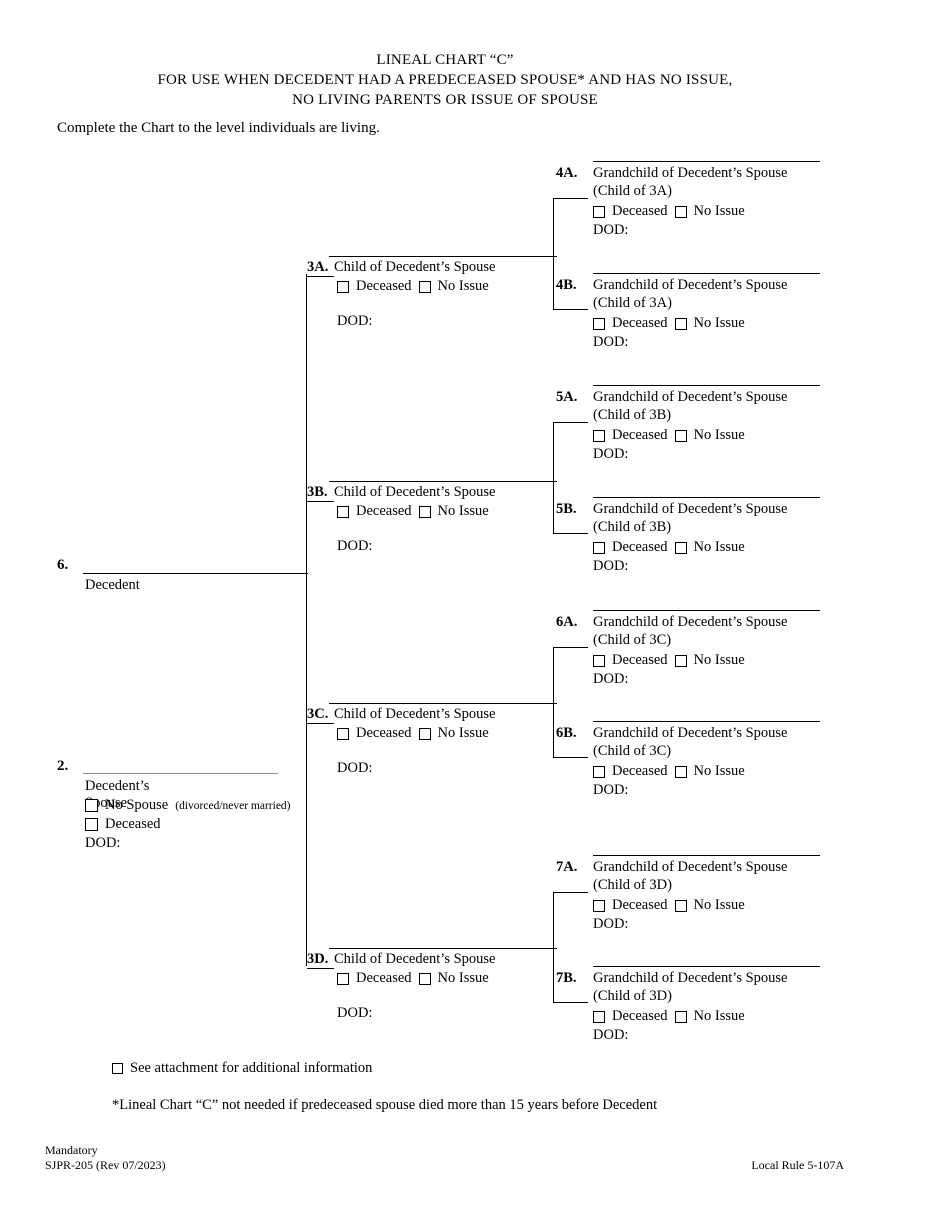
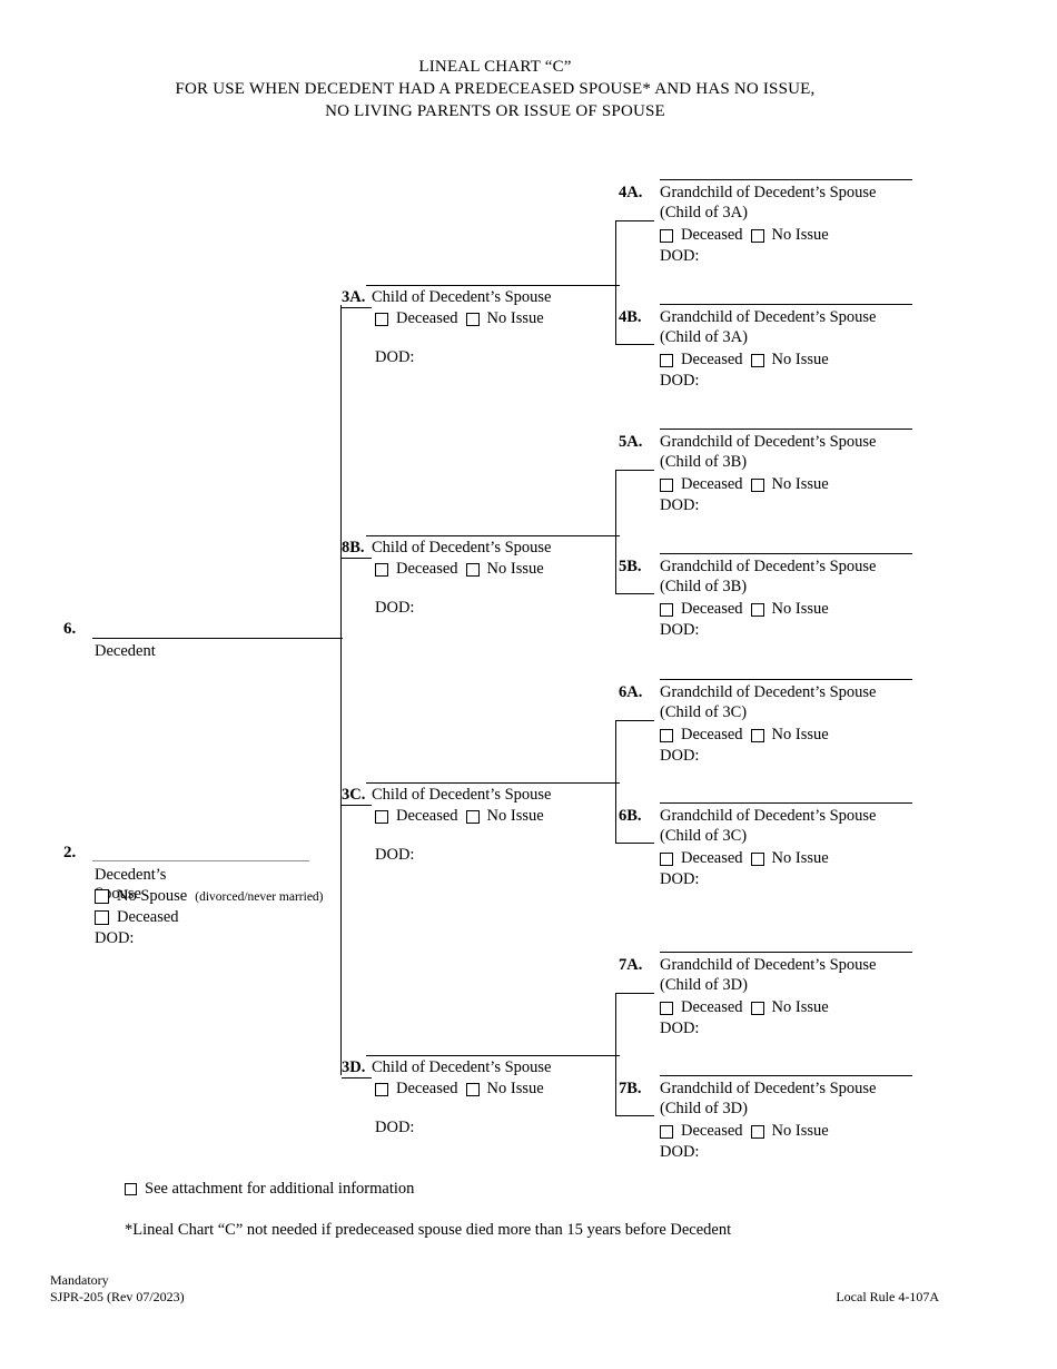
  LINEAL CHART “C”
  FOR USE WHEN DECEDENT HAD A PREDECEASED SPOUSE* AND HAS NO ISSUE,
  NO LIVING PARENTS OR ISSUE OF SPOUSE
- Complete the Chart to the level individuals are living.
  6.
  Decedent
  2.
  Decedent’s ouse
  No Spouse
  (divorced/never married)
  Deceased
  DOD:
  3A.
  Child of Decedent’s Spouse
  Deceased
  No Issue
  DOD:
- 3B.
+ 8B.
  Child of Decedent’s Spouse
  Deceased
  No Issue
  DOD:
  3C.
  Child of Decedent’s Spouse
  Deceased
  No Issue
  DOD:
  3D.
  Child of Decedent’s Spouse
  Deceased
  No Issue
  DOD:
  4A.
  Grandchild of Decedent’s Spouse
  (Child of 3A)
  Deceased
  No Issue
  DOD:
  4B.
  Grandchild of Decedent’s Spouse
  (Child of 3A)
  Deceased
  No Issue
  DOD:
  5A.
  Grandchild of Decedent’s Spouse
  (Child of 3B)
  Deceased
  No Issue
  DOD:
  5B.
  Grandchild of Decedent’s Spouse
  (Child of 3B)
  Deceased
  No Issue
  DOD:
  6A.
  Grandchild of Decedent’s Spouse
  (Child of 3C)
  Deceased
  No Issue
  DOD:
  6B.
  Grandchild of Decedent’s Spouse
  (Child of 3C)
  Deceased
  No Issue
  DOD:
  7A.
  Grandchild of Decedent’s Spouse
  (Child of 3D)
  Deceased
  No Issue
  DOD:
  7B.
  Grandchild of Decedent’s Spouse
  (Child of 3D)
  Deceased
  No Issue
  DOD:
  See attachment for additional information
  *Lineal Chart “C” not needed if predeceased spouse died more than 15 years before Decedent
  Mandatory
  SJPR-205 (Rev 07/2023)
- Local Rule 5-107A
+ Local Rule 4-107A
